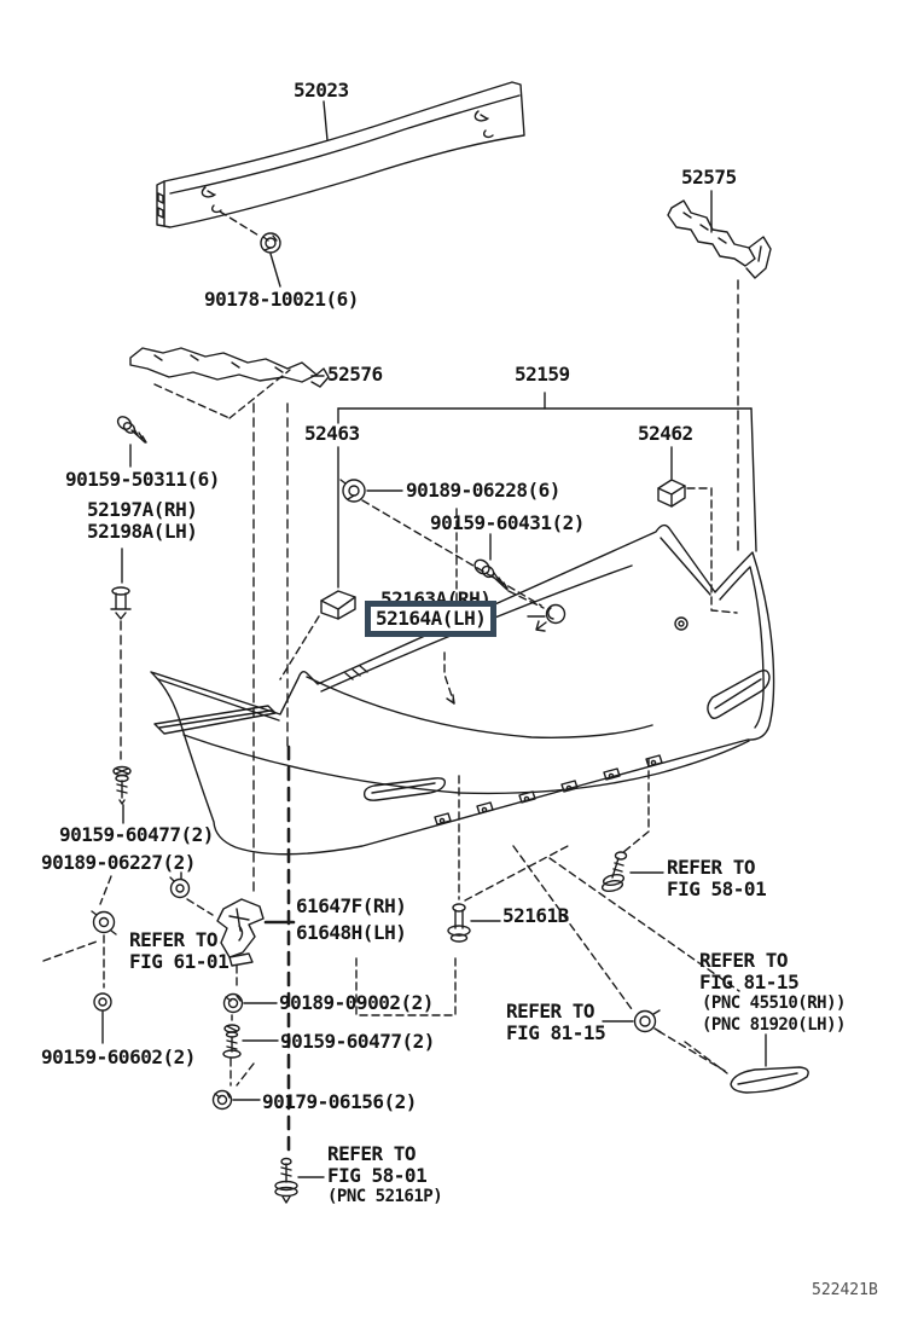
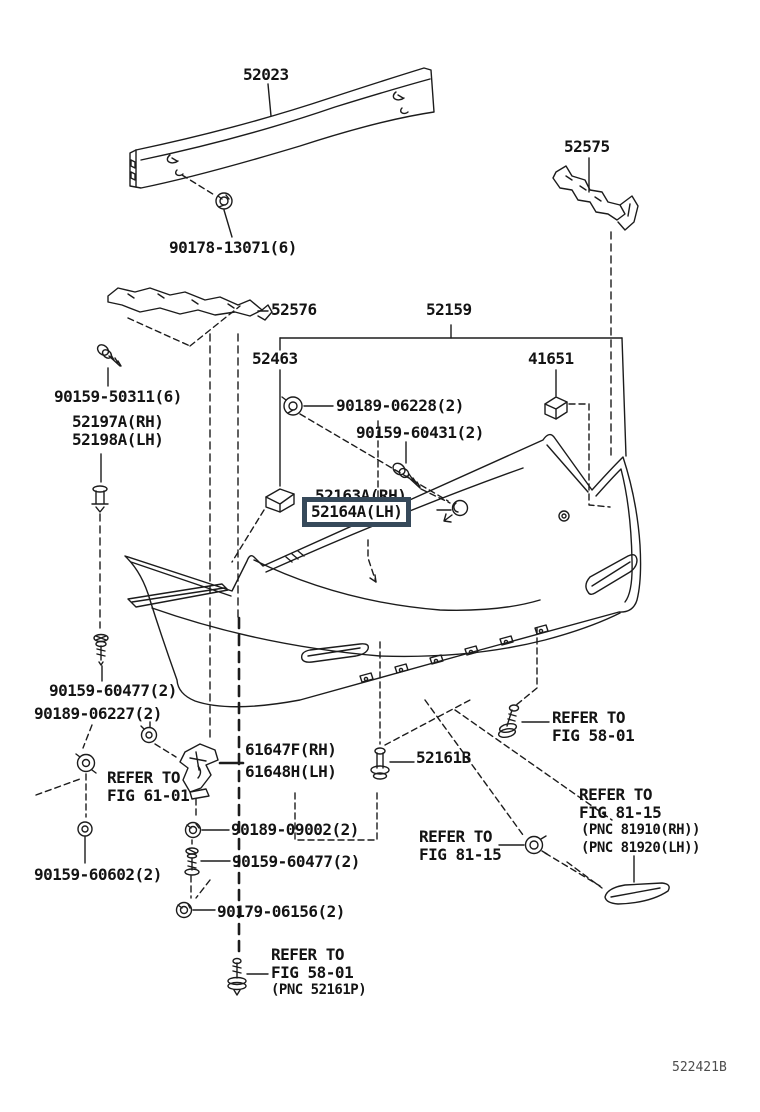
  52023
- 90178-10021(6)
+ 90178-13071(6)
  52575
  52576
  52159
  52463
- 52462
+ 41651
  90159-50311(6)
  52197A(RH)
  52198A(LH)
- 90189-06228(6)
+ 90189-06228(2)
  90159-60431(2)
  52163A(RH)
  52164A(LH)
  90159-60477(2)
  90189-06227(2)
  REFER TO
  FIG 61-01
  61647F(RH)
  61648H(LH)
  52161B
  REFER TO
  FIG 58-01
  90189-09002(2)
  90159-60477(2)
  90159-60602(2)
  90179-06156(2)
  REFER TO
  FIG 81-15
  REFER TO
  FIG 81-15
- (PNC 45510(RH))
+ (PNC 81910(RH))
  (PNC 81920(LH))
  REFER TO
  FIG 58-01
  (PNC 52161P)
  522421B
